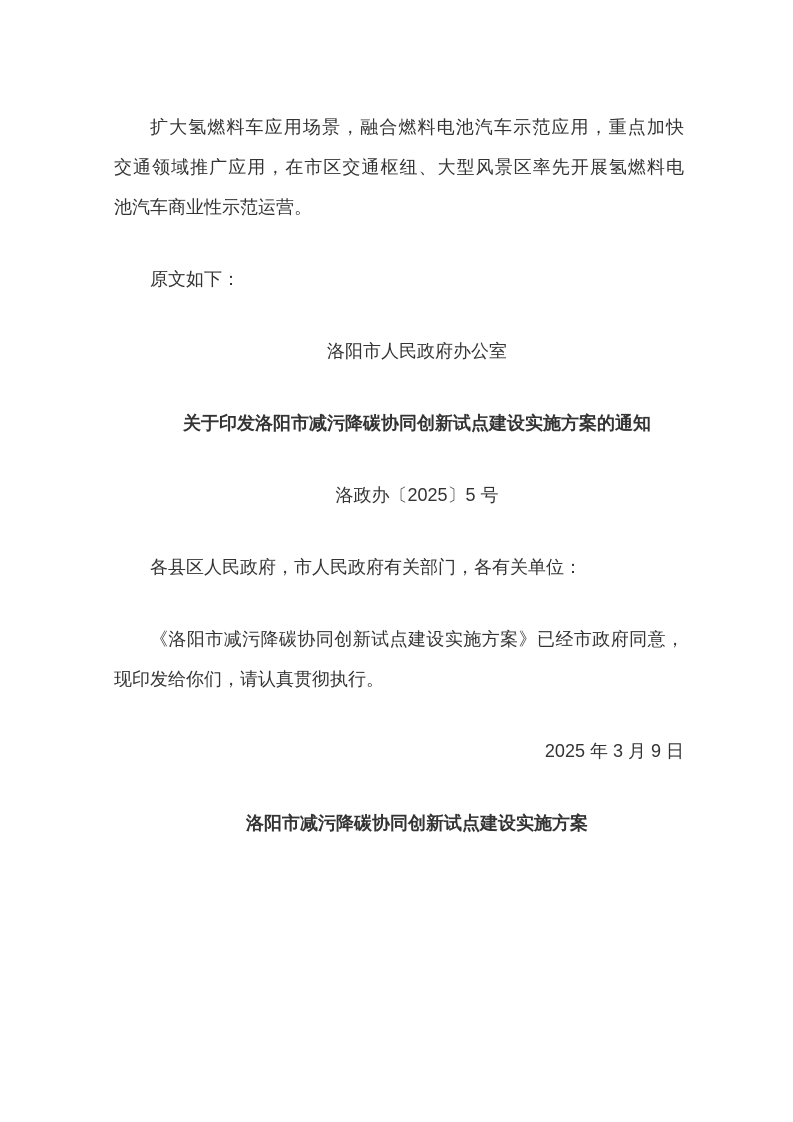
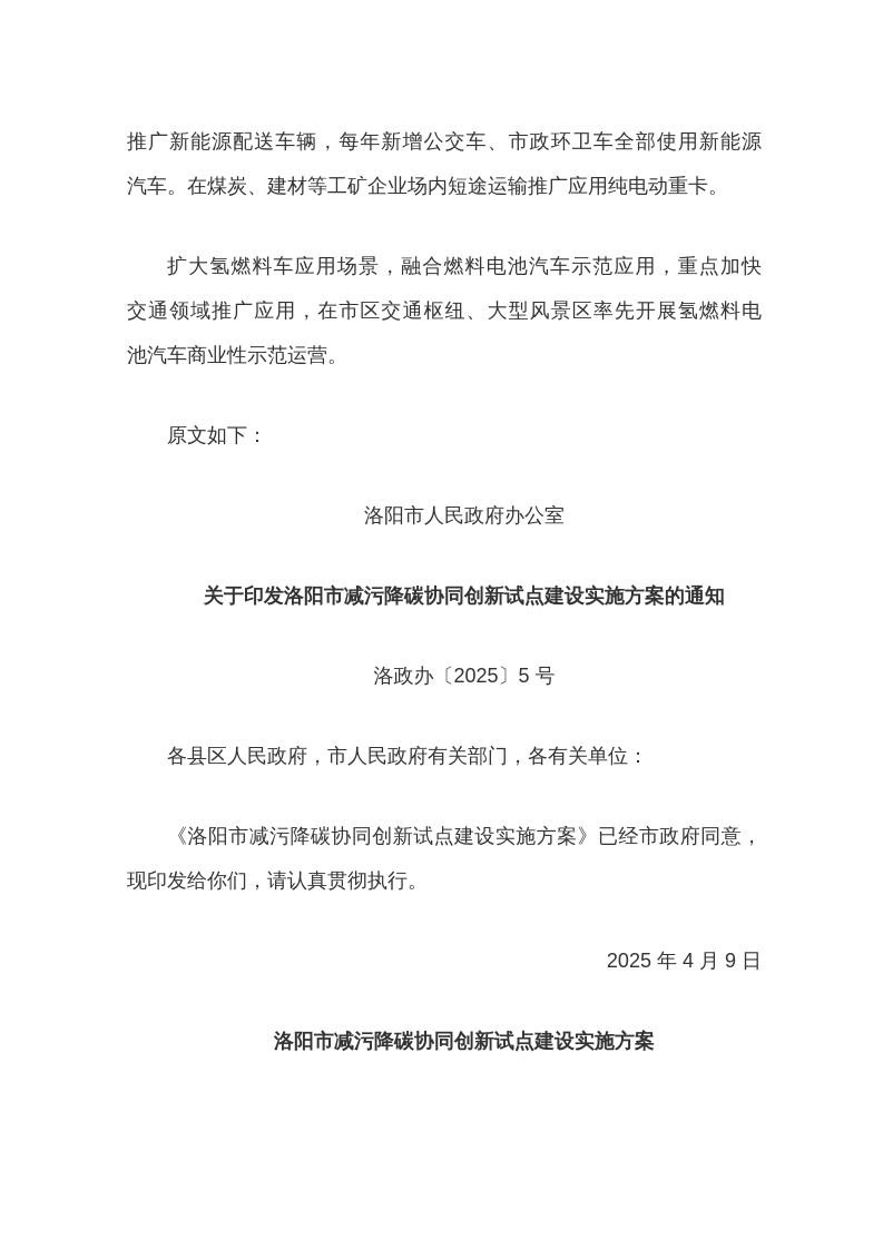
+ 推广新能源配送车辆，每年新增公交车、市政环卫车全部使用新能源
+ 汽车。在煤炭、建材等工矿企业场内短途运输推广应用纯电动重卡。
  扩大氢燃料车应用场景，融合燃料电池汽车示范应用，重点加快
  交通领域推广应用，在市区交通枢纽、大型风景区率先开展氢燃料电
  池汽车商业性示范运营。
  原文如下：
  洛阳市人民政府办公室
  关于印发洛阳市减污降碳协同创新试点建设实施方案的通知
  洛政办〔2025〕5 号
  各县区人民政府，市人民政府有关部门，各有关单位：
  《洛阳市减污降碳协同创新试点建设实施方案》已经市政府同意，
  现印发给你们，请认真贯彻执行。
- 2025 年 3 月 9 日
+ 2025 年 4 月 9 日
  洛阳市减污降碳协同创新试点建设实施方案
